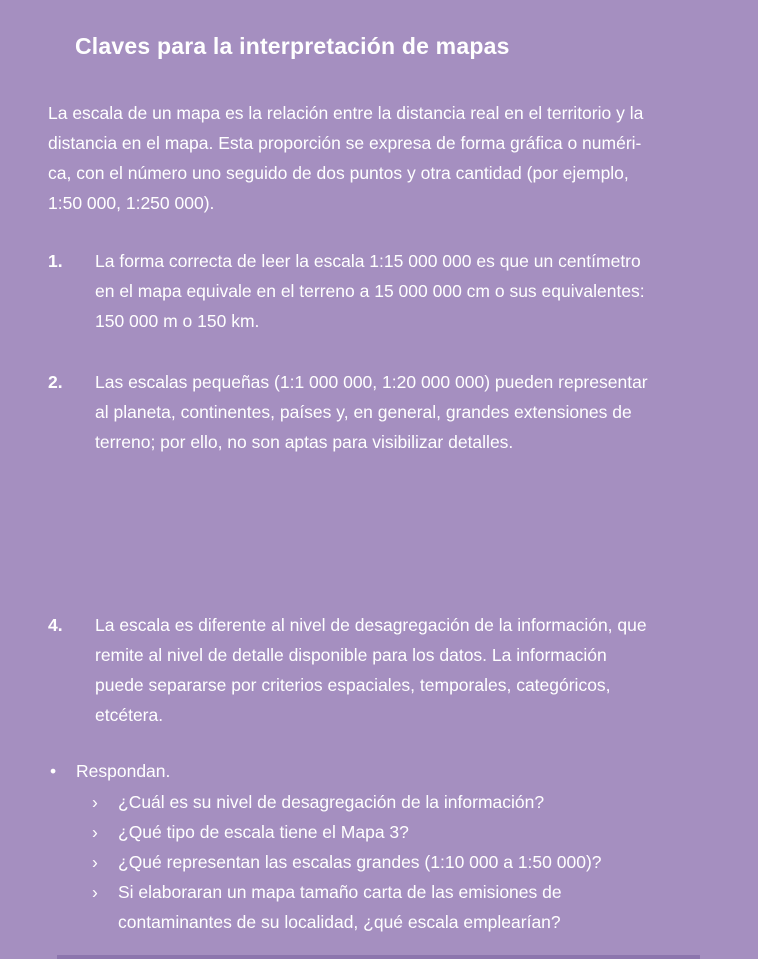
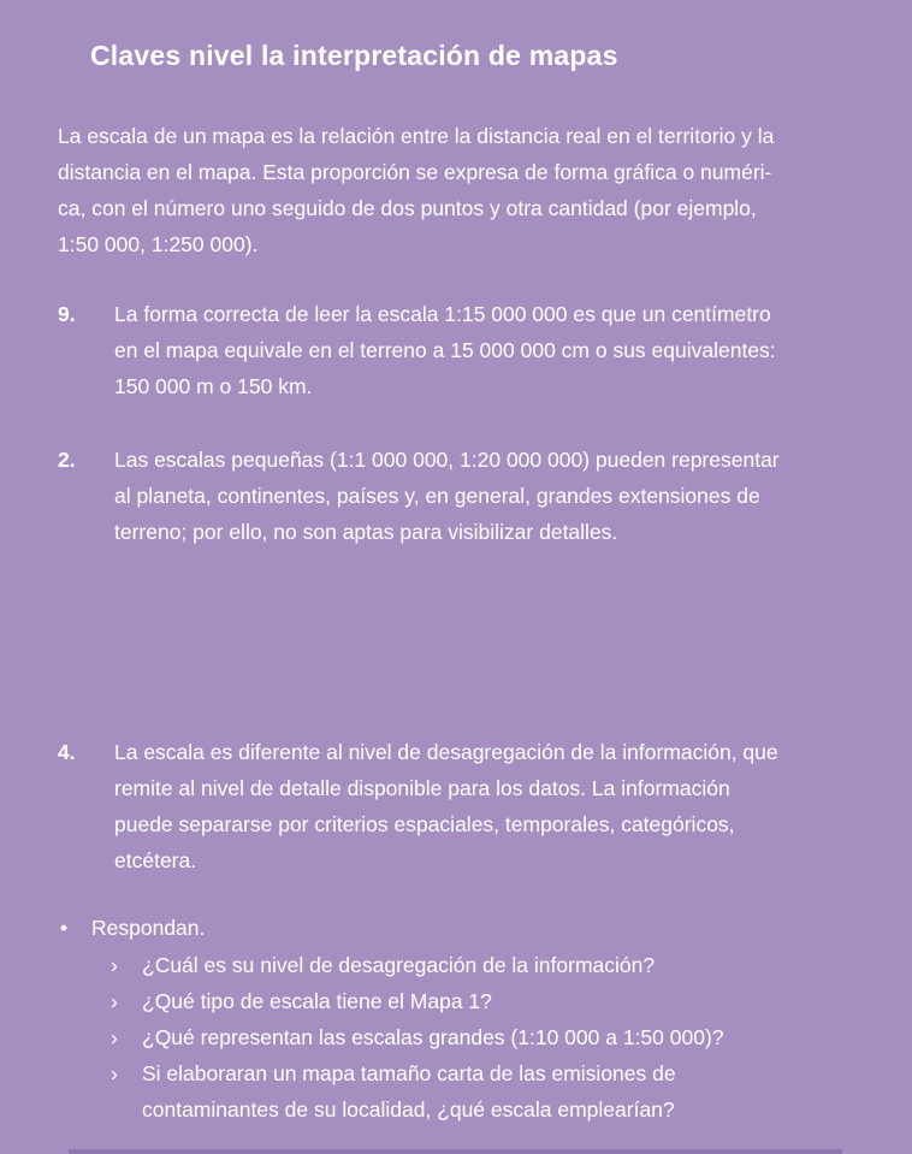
- Claves para la interpretación de mapas
+ Claves nivel la interpretación de mapas
  La escala de un mapa es la relación entre la distancia real en el territorio y la
  distancia en el mapa. Esta proporción se expresa de forma gráfica o numéri-
  ca, con el número uno seguido de dos puntos y otra cantidad (por ejemplo,
  1:50 000, 1:250 000).
- 1.
+ 9.
  La forma correcta de leer la escala 1:15 000 000 es que un centímetro
  en el mapa equivale en el terreno a 15 000 000 cm o sus equivalentes:
  150 000 m o 150 km.
  2.
  Las escalas pequeñas (1:1 000 000, 1:20 000 000) pueden representar
  al planeta, continentes, países y, en general, grandes extensiones de
  terreno; por ello, no son aptas para visibilizar detalles.
  4.
  La escala es diferente al nivel de desagregación de la información, que
  remite al nivel de detalle disponible para los datos. La información
  puede separarse por criterios espaciales, temporales, categóricos,
  etcétera.
  •
  Respondan.
  ›
  ¿Cuál es su nivel de desagregación de la información?
  ›
- ¿Qué tipo de escala tiene el Mapa 3?
+ ¿Qué tipo de escala tiene el Mapa 1?
  ›
  ¿Qué representan las escalas grandes (1:10 000 a 1:50 000)?
  ›
  Si elaboraran un mapa tamaño carta de las emisiones de
  contaminantes de su localidad, ¿qué escala emplearían?
